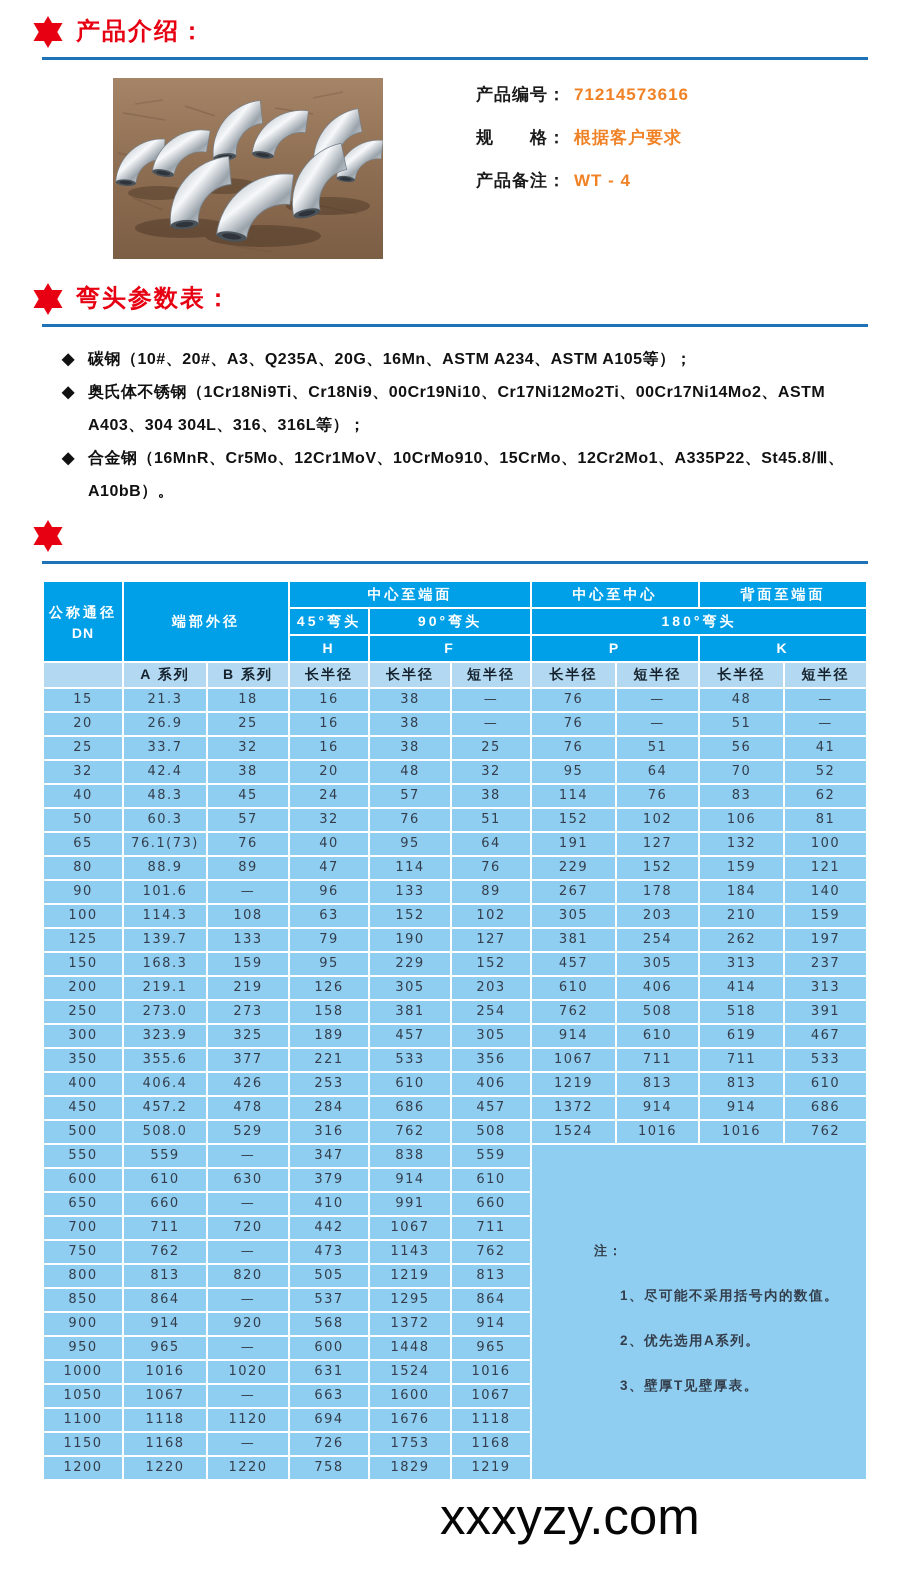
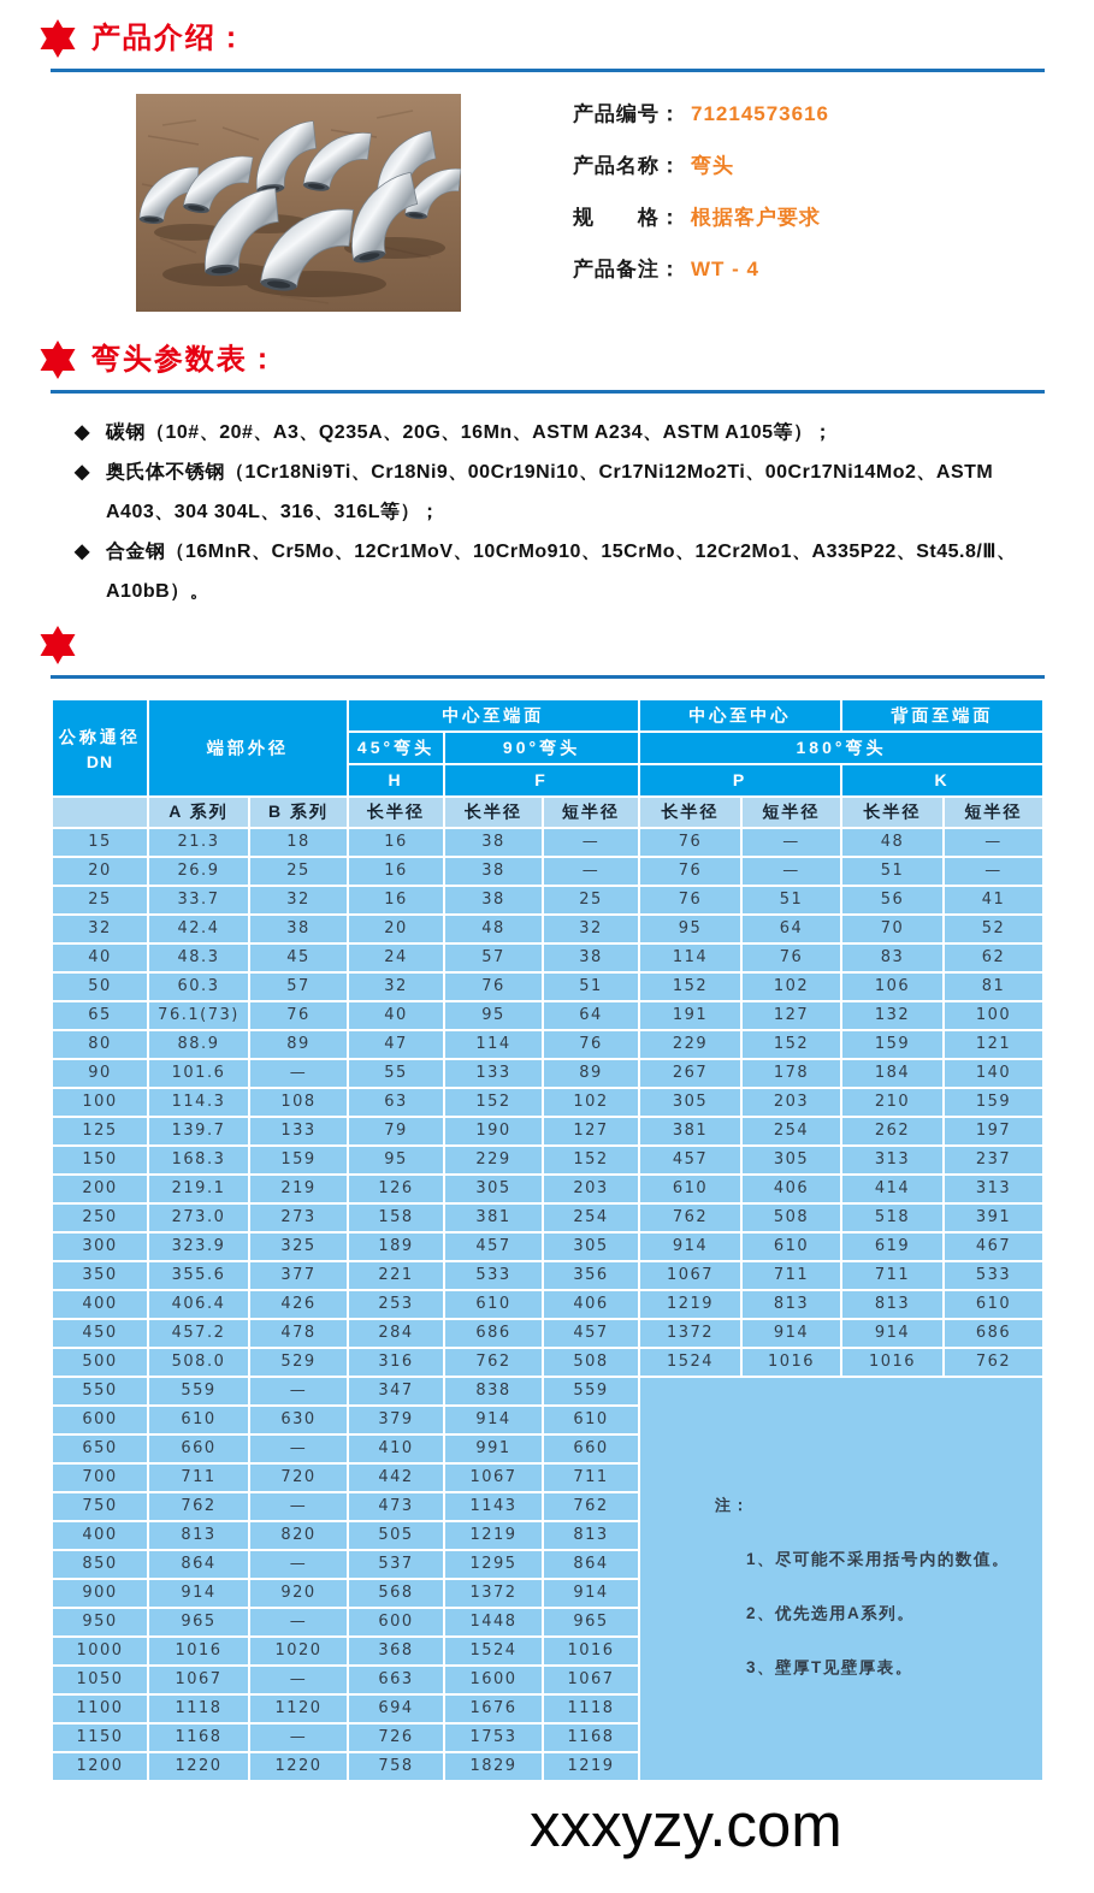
  产品介绍：
  产品编号： 71214573616
+ 产品名称： 弯头
  规 格： 根据客户要求
  产品备注： WT - 4
  弯头参数表：
  ◆
  碳钢（10#、20#、A3、Q235A、20G、16Mn、ASTM A234、ASTM A105等）；
  ◆
  奥氏体不锈钢（1Cr18Ni9Ti、Cr18Ni9、00Cr19Ni10、Cr17Ni12Mo2Ti、00Cr17Ni14Mo2、ASTM A403、304 304L、316、316L等）；
  ◆
  合金钢（16MnR、Cr5Mo、12Cr1MoV、10CrMo910、15CrMo、12Cr2Mo1、A335P22、St45.8/Ⅲ、A10bB）。
  公称通径 DN	端部外径	中心至端面	中心至中心	背面至端面
  45°弯头	90°弯头	180°弯头
  H	F	P	K
  	A 系列	B 系列	长半径	长半径	短半径	长半径	短半径	长半径	短半径
  15	21.3	18	16	38	—	76	—	48	—
  20	26.9	25	16	38	—	76	—	51	—
  25	33.7	32	16	38	25	76	51	56	41
  32	42.4	38	20	48	32	95	64	70	52
  40	48.3	45	24	57	38	114	76	83	62
  50	60.3	57	32	76	51	152	102	106	81
  65	76.1(73)	76	40	95	64	191	127	132	100
  80	88.9	89	47	114	76	229	152	159	121
- 90	101.6	—	96	133	89	267	178	184	140
+ 90	101.6	—	55	133	89	267	178	184	140
  100	114.3	108	63	152	102	305	203	210	159
  125	139.7	133	79	190	127	381	254	262	197
  150	168.3	159	95	229	152	457	305	313	237
  200	219.1	219	126	305	203	610	406	414	313
  250	273.0	273	158	381	254	762	508	518	391
  300	323.9	325	189	457	305	914	610	619	467
  350	355.6	377	221	533	356	1067	711	711	533
  400	406.4	426	253	610	406	1219	813	813	610
  450	457.2	478	284	686	457	1372	914	914	686
  500	508.0	529	316	762	508	1524	1016	1016	762
  550	559	—	347	838	559	注：1、尽可能不采用括号内的数值。2、优先选用A系列。3、壁厚T见壁厚表。
  600	610	630	379	914	610
  650	660	—	410	991	660
  700	711	720	442	1067	711
  750	762	—	473	1143	762
- 800	813	820	505	1219	813
+ 400	813	820	505	1219	813
  850	864	—	537	1295	864
  900	914	920	568	1372	914
  950	965	—	600	1448	965
- 1000	1016	1020	631	1524	1016
+ 1000	1016	1020	368	1524	1016
  1050	1067	—	663	1600	1067
  1100	1118	1120	694	1676	1118
  1150	1168	—	726	1753	1168
  1200	1220	1220	758	1829	1219
  xxxyzy.com
